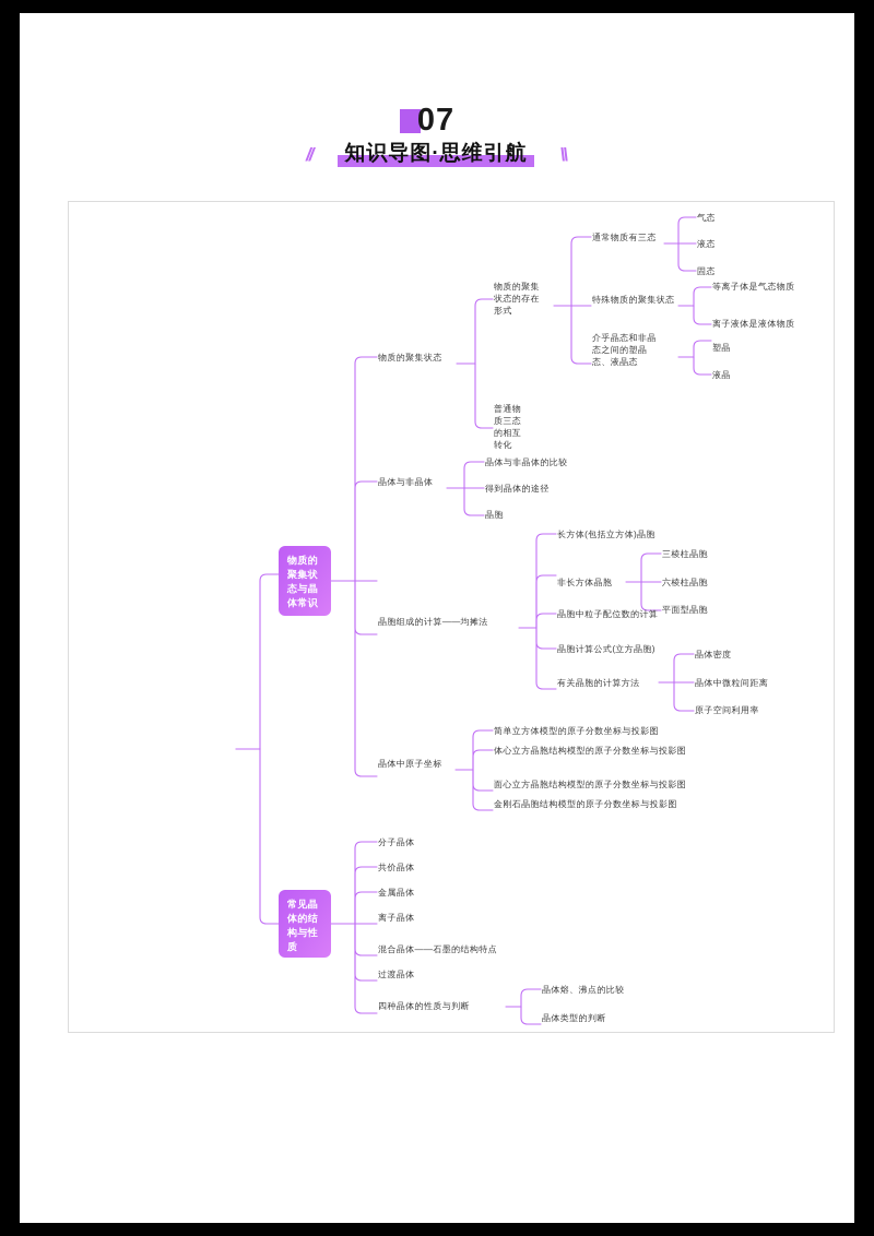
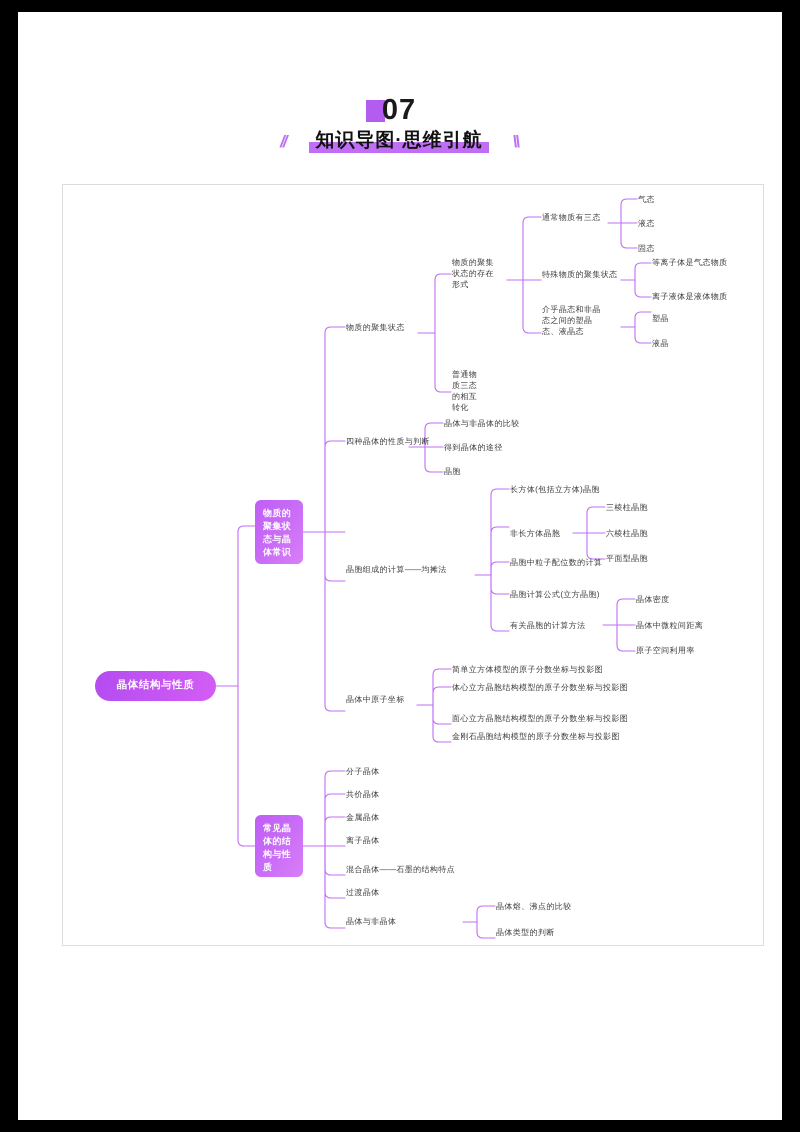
  07
  知识导图·思维引航
  //
  \\
+ 晶体结构与性质
  物质的聚集状态与晶体常识
  常见晶体的结构与性质
  物质的聚集状态
- 晶体与非晶体
+ 四种晶体的性质与判断
  晶胞组成的计算——均摊法
  晶体中原子坐标
  物质的聚集状态的存在形式
  普通物质三态的相互转化
  通常物质有三态
  特殊物质的聚集状态
  介乎晶态和非晶态之间的塑晶态、液晶态
  气态
  液态
  固态
  等离子体是气态物质
  离子液体是液体物质
  塑晶
  液晶
  晶体与非晶体的比较
  得到晶体的途径
  晶胞
  长方体(包括立方体)晶胞
  非长方体晶胞
  晶胞中粒子配位数的计算
  晶胞计算公式(立方晶胞)
  有关晶胞的计算方法
  三棱柱晶胞
  六棱柱晶胞
  平面型晶胞
  晶体密度
  晶体中微粒间距离
  原子空间利用率
  简单立方体模型的原子分数坐标与投影图
  体心立方晶胞结构模型的原子分数坐标与投影图
  面心立方晶胞结构模型的原子分数坐标与投影图
  金刚石晶胞结构模型的原子分数坐标与投影图
  分子晶体
  共价晶体
  金属晶体
  离子晶体
  混合晶体——石墨的结构特点
  过渡晶体
- 四种晶体的性质与判断
+ 晶体与非晶体
  晶体熔、沸点的比较
  晶体类型的判断
